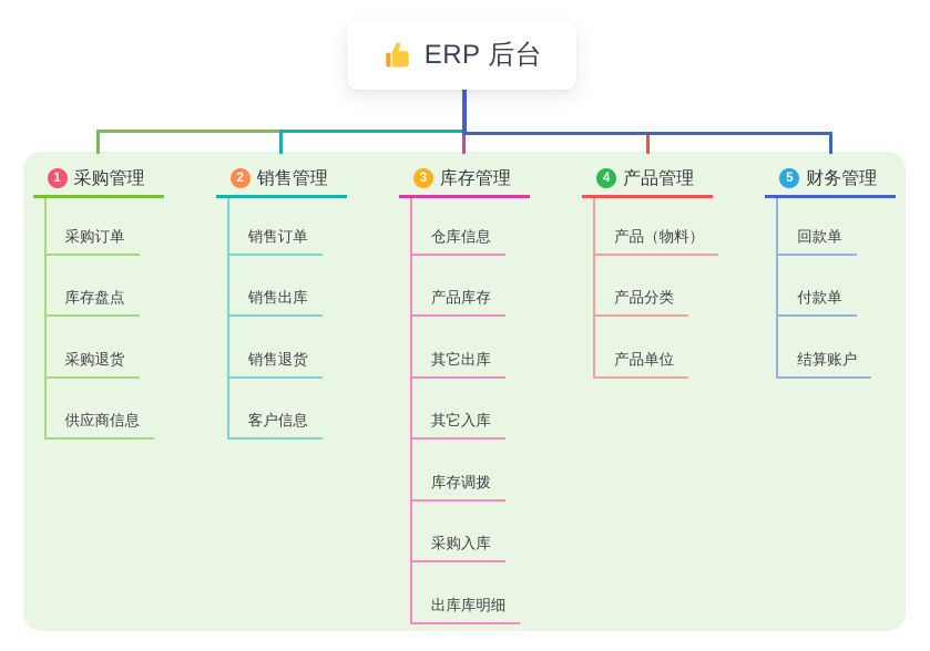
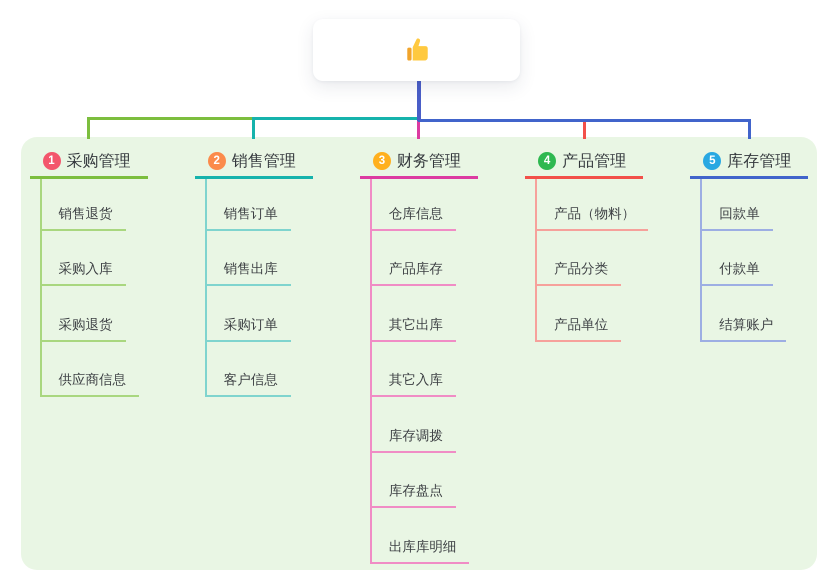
- ERP 后台
  1
  采购管理
- 采购订单
+ 销售退货
- 库存盘点
+ 采购入库
  采购退货
  供应商信息
  2
  销售管理
  销售订单
  销售出库
- 销售退货
+ 采购订单
  客户信息
  3
- 库存管理
+ 财务管理
  仓库信息
  产品库存
  其它出库
  其它入库
  库存调拨
- 采购入库
+ 库存盘点
  出库库明细
  4
  产品管理
  产品（物料）
  产品分类
  产品单位
  5
- 财务管理
+ 库存管理
  回款单
  付款单
  结算账户
